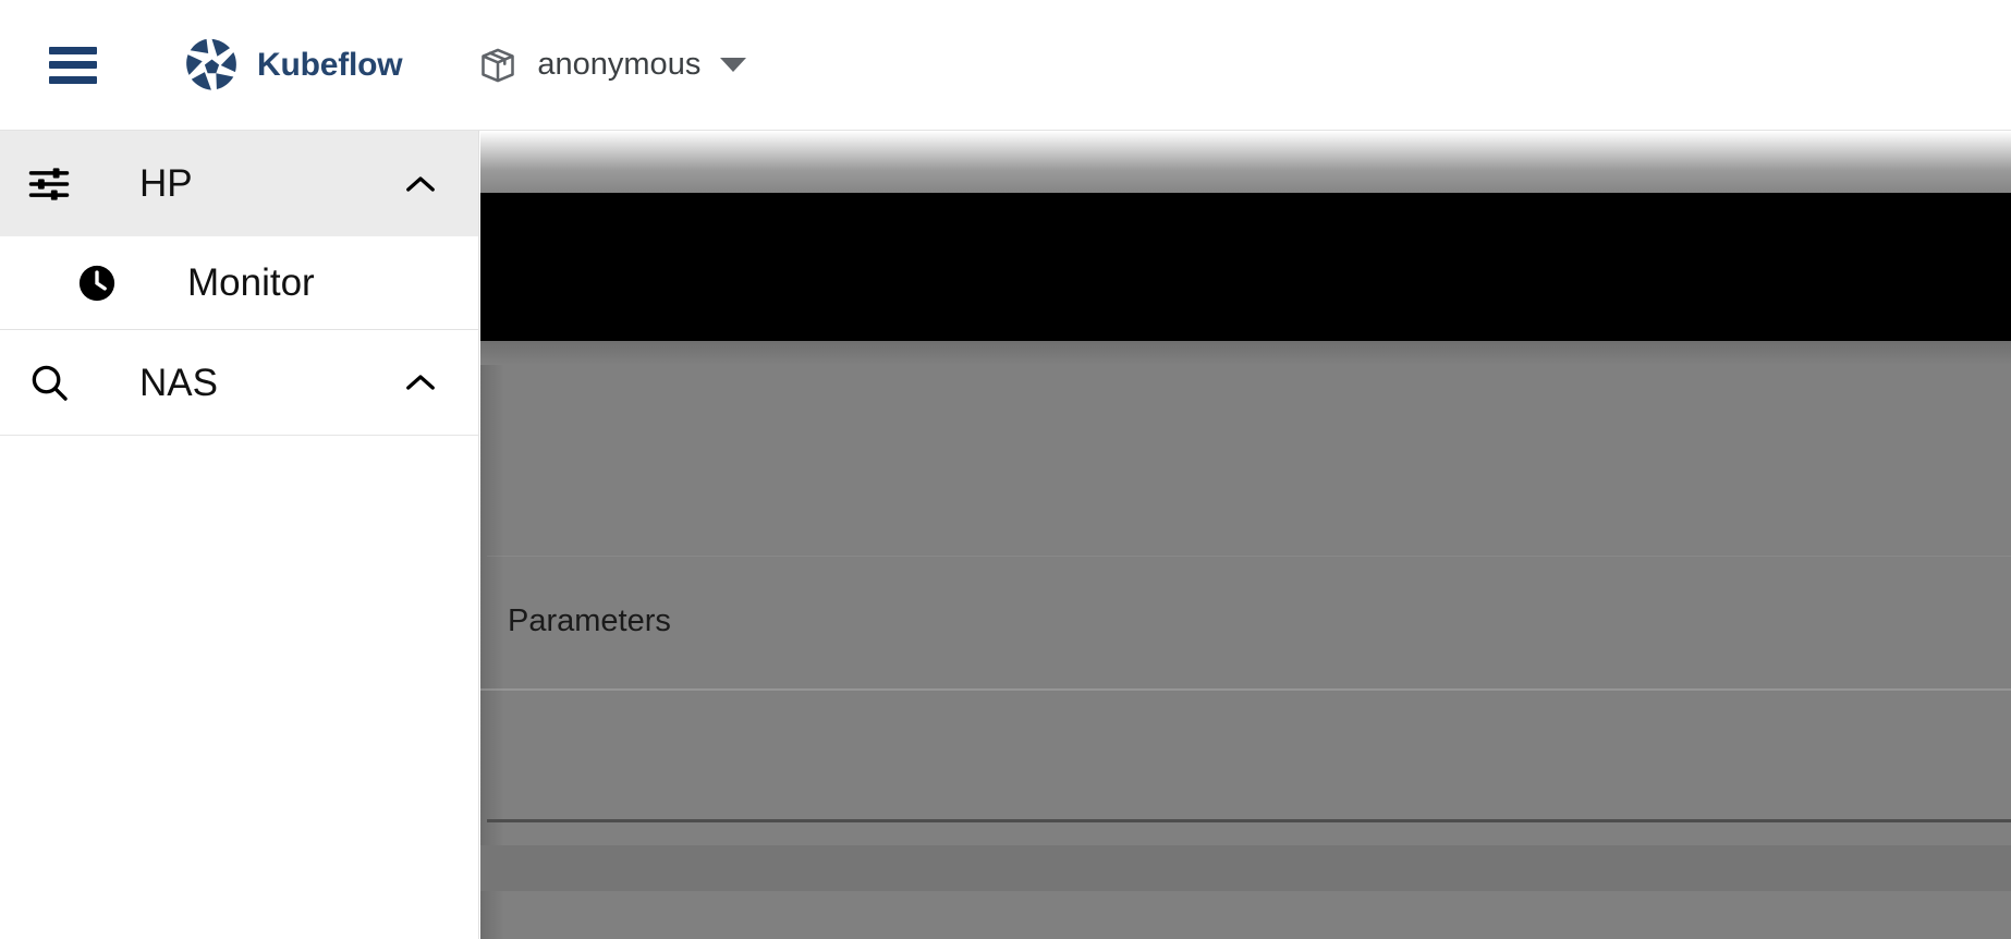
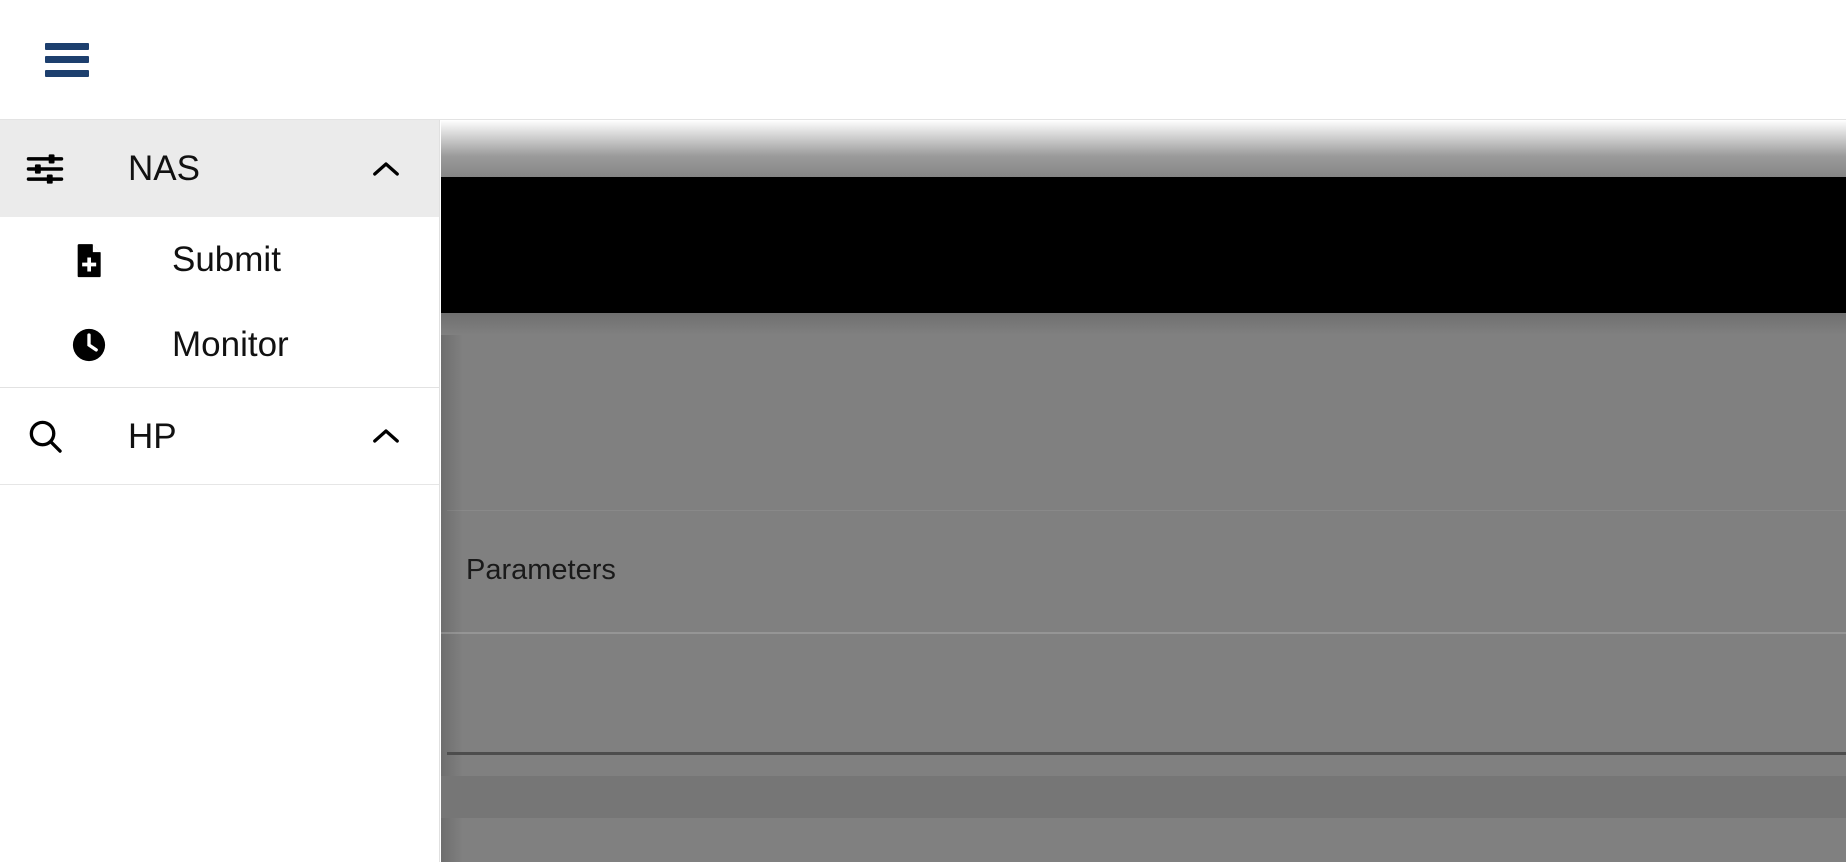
- Kubeflow
- anonymous
- HP
+ NAS
+ Submit
  Monitor
- NAS
+ HP
  Parameters
